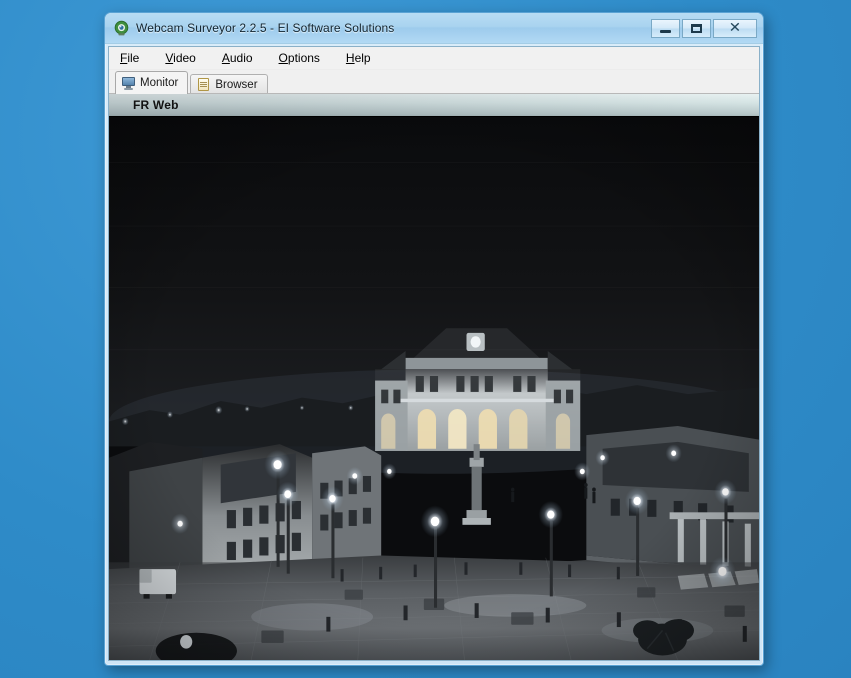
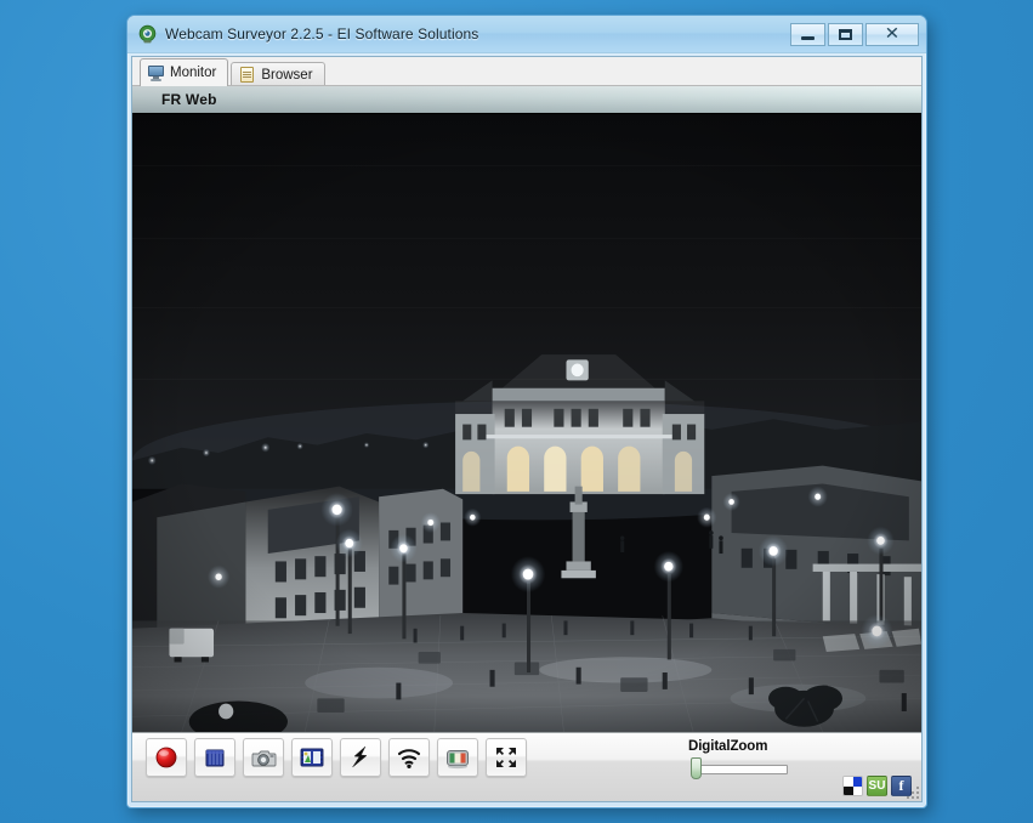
  Webcam Surveyor 2.2.5 - EI Software Solutions
  ✕
- File
- Video
- Audio
- Options
- Help
  Monitor
  Browser
  FR Web
+ DigitalZoom
+ SU
+ f
